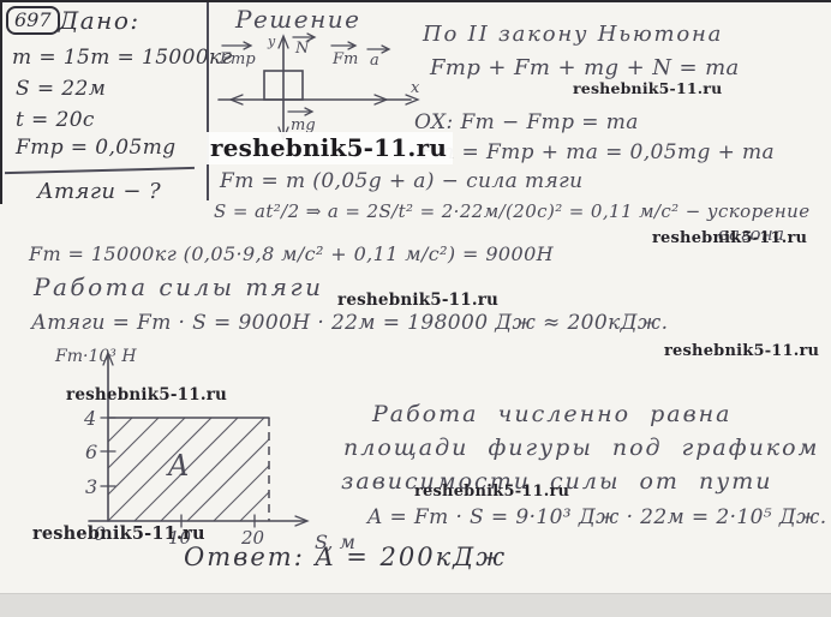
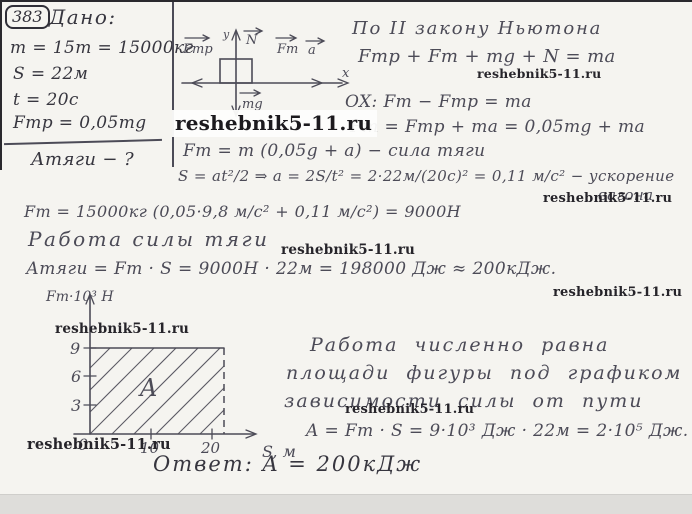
- 697
+ 383
  Дано:
  m = 15т = 15000кг
  S = 22м
  t = 20с
  Fтр = 0,05mg
  Атяги − ?
- Решение
  Fтр
  N
  Fт
  a
  y
  x
  mg
  По II закону Ньютона
  Fтр + Fт + mg + N = ma
  OX: Fт − Fтр = ma
  = Fтр + ma = 0,05mg + ma
  Fт = m (0,05g + a) − сила тяги
  S = at²/2 ⇒ a = 2S/t² = 2·22м/(20с)² = 0,11 м/с² − ускорение
  вагона
  Fт = 15000кг (0,05·9,8 м/с² + 0,11 м/с²) = 9000Н
  Работа силы тяги
  Атяги = Fт · S = 9000Н · 22м = 198000 Дж ≈ 200кДж.
  Fт·10³ Н
- 4
+ 9
  6
  3
  0
  10
  20
  S, м
  A
  Работа численно равна
  площади фигуры под графиком
  зависимости силы от пути
  A = Fт · S = 9·10³ Дж · 22м = 2·10⁵ Дж.
  Ответ: A = 200кДж
  reshebnik5-11.ru
  reshebnik5-11.ru
  reshebnik5-11.ru
  reshebnik5-11.ru
  reshebnik5-11.ru
  reshebnik5-11.ru
  reshebnik5-11.ru
  reshebnik5-11.ru
